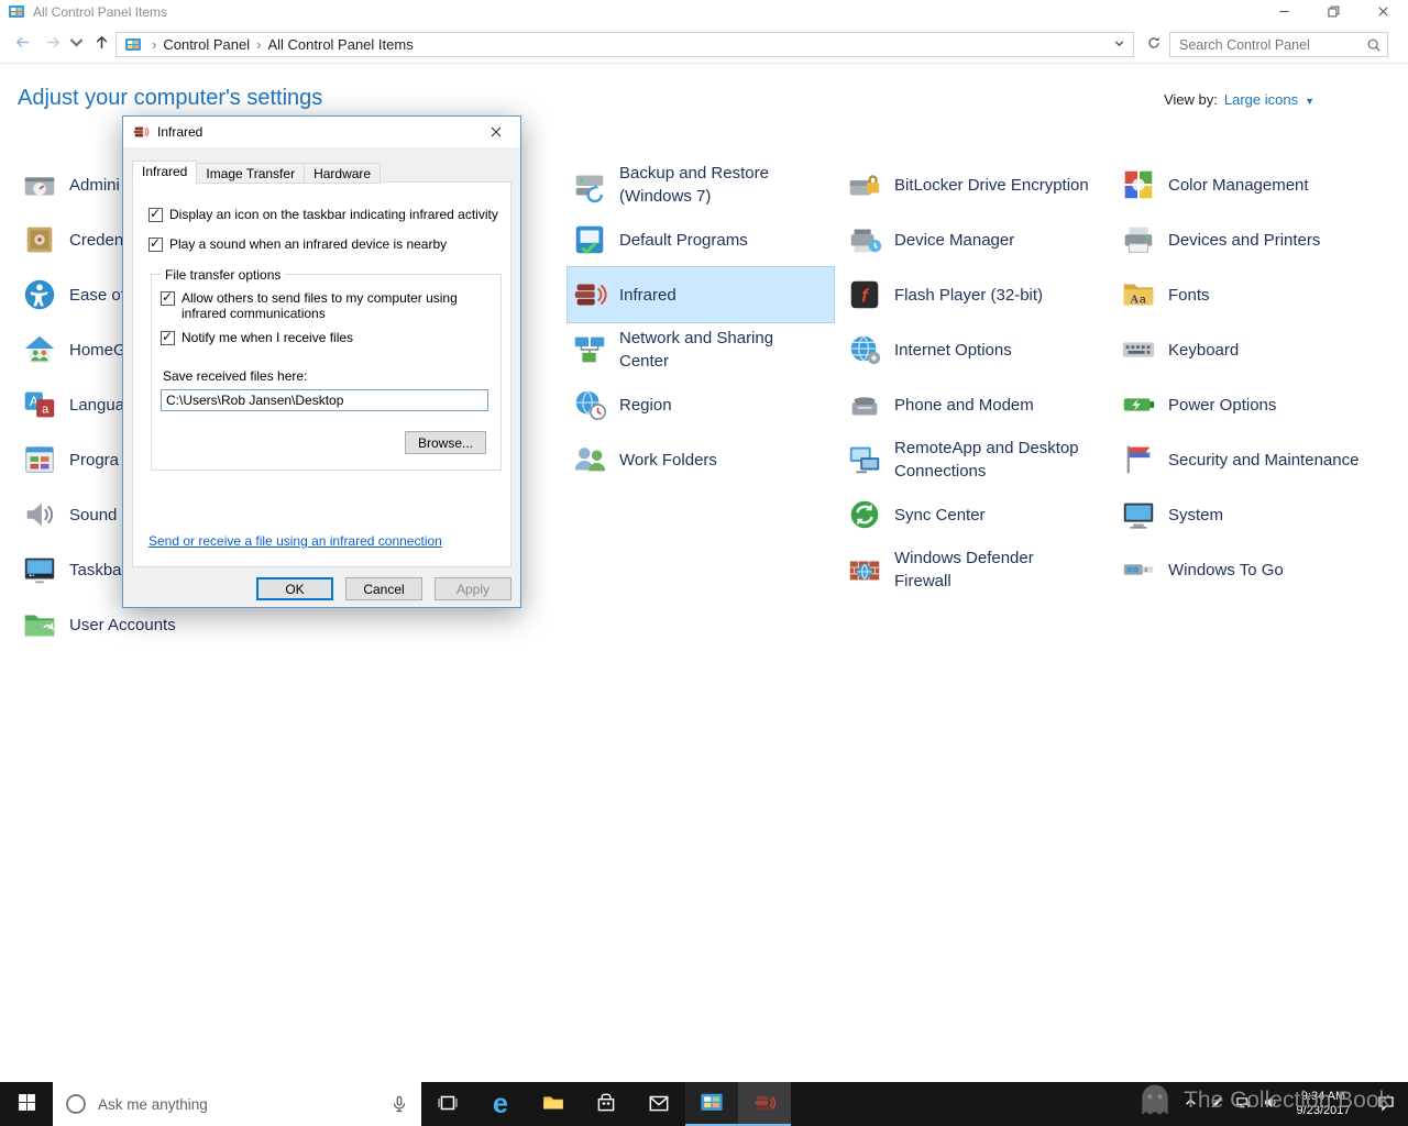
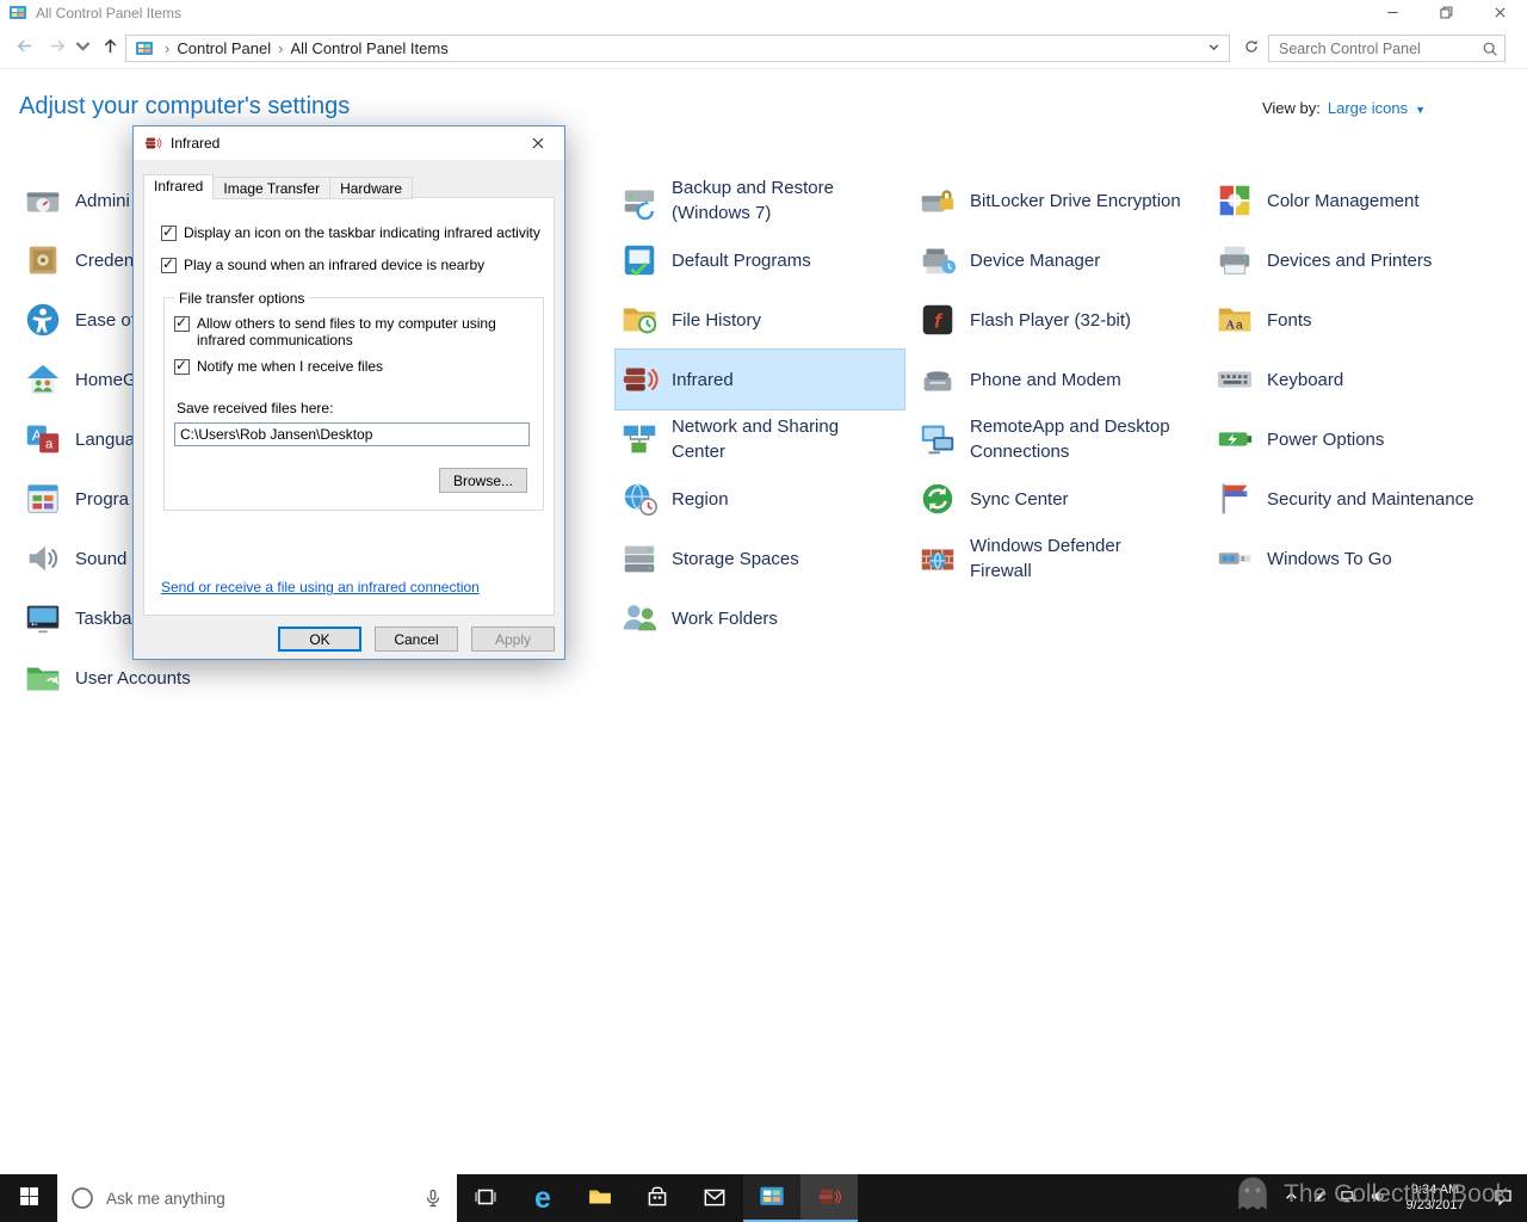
  All Control Panel Items
  ›
  Control Panel
  ›
  All Control Panel Items
  Search Control Panel
  Adjust your computer's settings
  View by:
  Large icons
  ▼
  Admini
  Creden
  Ease o
  HomeG
  A
  a
  Langua
  Progra
  Sound
  Taskba
  User Accounts
  Backup and Restore (Windows 7)
  Default Programs
+ File History
  Infrared
  Network and Sharing Center
  Region
+ Storage Spaces
  Work Folders
  BitLocker Drive Encryption
  Device Manager
  f
  Flash Player (32-bit)
- Internet Options
  Phone and Modem
  RemoteApp and Desktop Connections
  Sync Center
  Windows Defender Firewall
  Color Management
  Devices and Printers
  A
  a
  Fonts
  Keyboard
  Power Options
  Security and Maintenance
- System
  Windows To Go
  Infrared
  Infrared
  Image Transfer
  Hardware
  ✓
  Display an icon on the taskbar indicating infrared activity
  ✓
  Play a sound when an infrared device is nearby
  File transfer options
  ✓
  Allow others to send files to my computer using infrared communications
  ✓
  Notify me when I receive files
  Save received files here:
  C:\Users\Rob Jansen\Desktop
  Browse...
  Send or receive a file using an infrared connection
  OK
  Cancel
  Apply
  Ask me anything
  e
  9:34 AM
  9/23/2017
  The Collection Book
